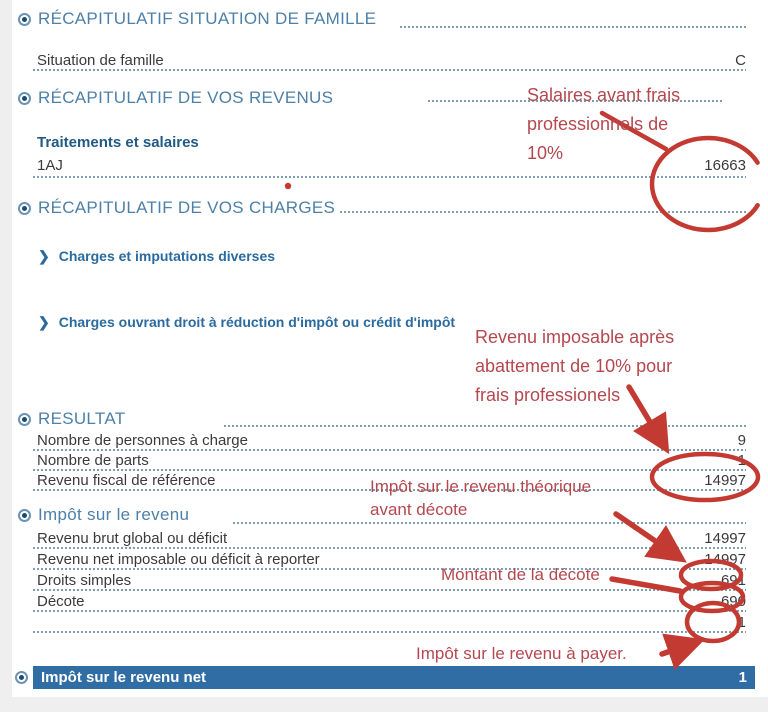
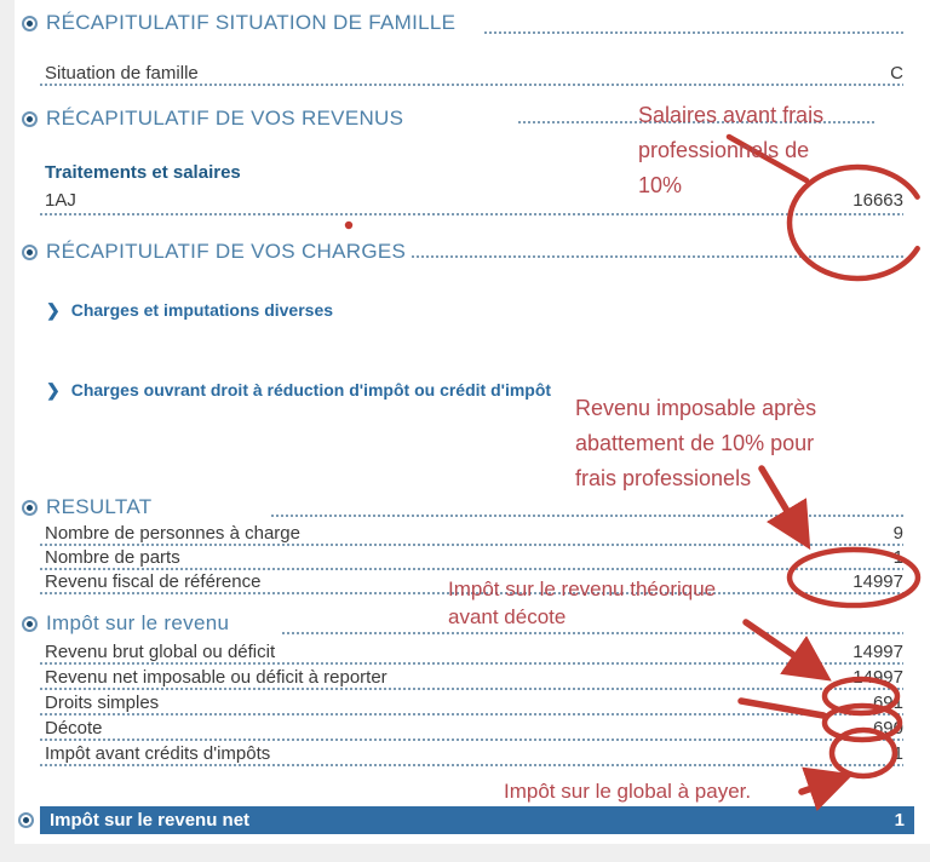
  RÉCAPITULATIF SITUATION DE FAMILLE
  Situation de famille
  C
  RÉCAPITULATIF DE VOS REVENUS
  Traitements et salaires
  1AJ
  16663
  RÉCAPITULATIF DE VOS CHARGES
  ❯
  Charges et imputations diverses
  ❯
  Charges ouvrant droit à réduction d'impôt ou crédit d'impôt
  RESULTAT
  Nombre de personnes à charge
  9
  Nombre de parts
  Revenu fiscal de référence
  14997
  Impôt sur le revenu
  Revenu brut global ou déficit
  14997
  Revenu net imposable ou déficit à reporter
  Droits simples
  691
  Décote
+ Impôt avant crédits d'impôts
  1
  Impôt sur le revenu net
  1
  Salaires avant frais
  professionnels de
  10%
  Revenu imposable après
  abattement de 10% pour
  frais professionels
  Impôt sur le revenu théorique
  avant décote
- Montant de la décote
- Impôt sur le revenu à payer.
+ Impôt sur le global à payer.
